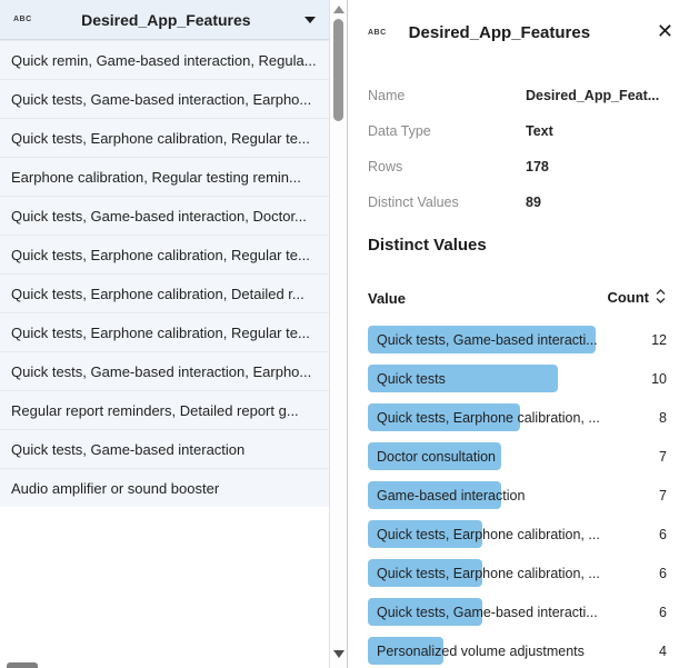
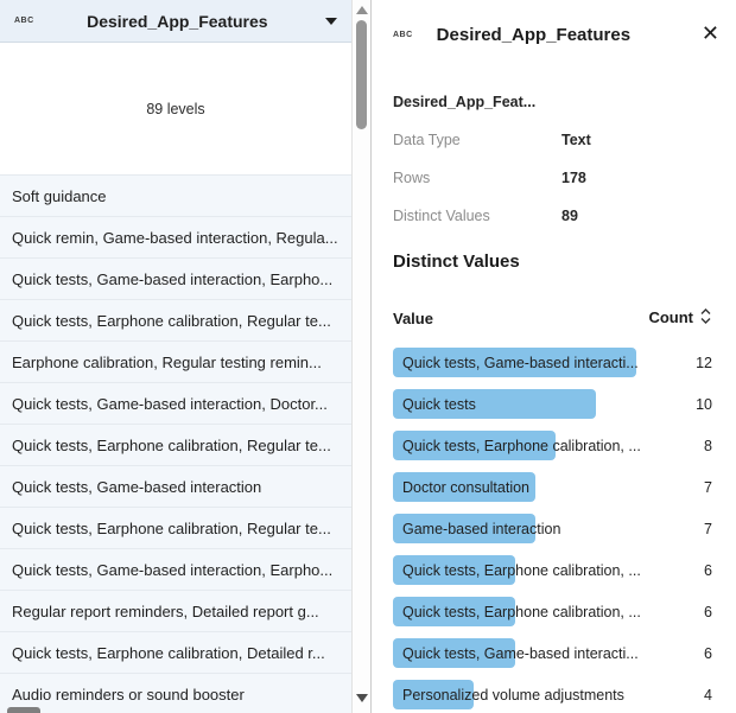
  Desired_App_Features
+ 89 levels
+ Soft guidance
  Quick remin, Game-based interaction, Regula...
  Quick tests, Game-based interaction, Earpho...
  Quick tests, Earphone calibration, Regular te...
  Earphone calibration, Regular testing remin...
  Quick tests, Game-based interaction, Doctor...
  Quick tests, Earphone calibration, Regular te...
- Quick tests, Earphone calibration, Detailed r...
+ Quick tests, Game-based interaction
  Quick tests, Earphone calibration, Regular te...
  Quick tests, Game-based interaction, Earpho...
  Regular report reminders, Detailed report g...
- Quick tests, Game-based interaction
+ Quick tests, Earphone calibration, Detailed r...
- Audio amplifier or sound booster
+ Audio reminders or sound booster
  Desired_App_Features
  ✕
- Name
  Desired_App_Feat...
  Data Type
  Text
  Rows
  178
  Distinct Values
  89
  Distinct Values
  Value
  Count
  Quick tests, Game-based interacti...
  12
  Quick tests
  10
  Quick tests, Earphone calibration, ...
  8
  Doctor consultation
  7
  Game-based interaction
  7
  Quick tests, Earphone calibration, ...
  6
  Quick tests, Earphone calibration, ...
  6
  Quick tests, Game-based interacti...
  6
  Personalized volume adjustments
  4
